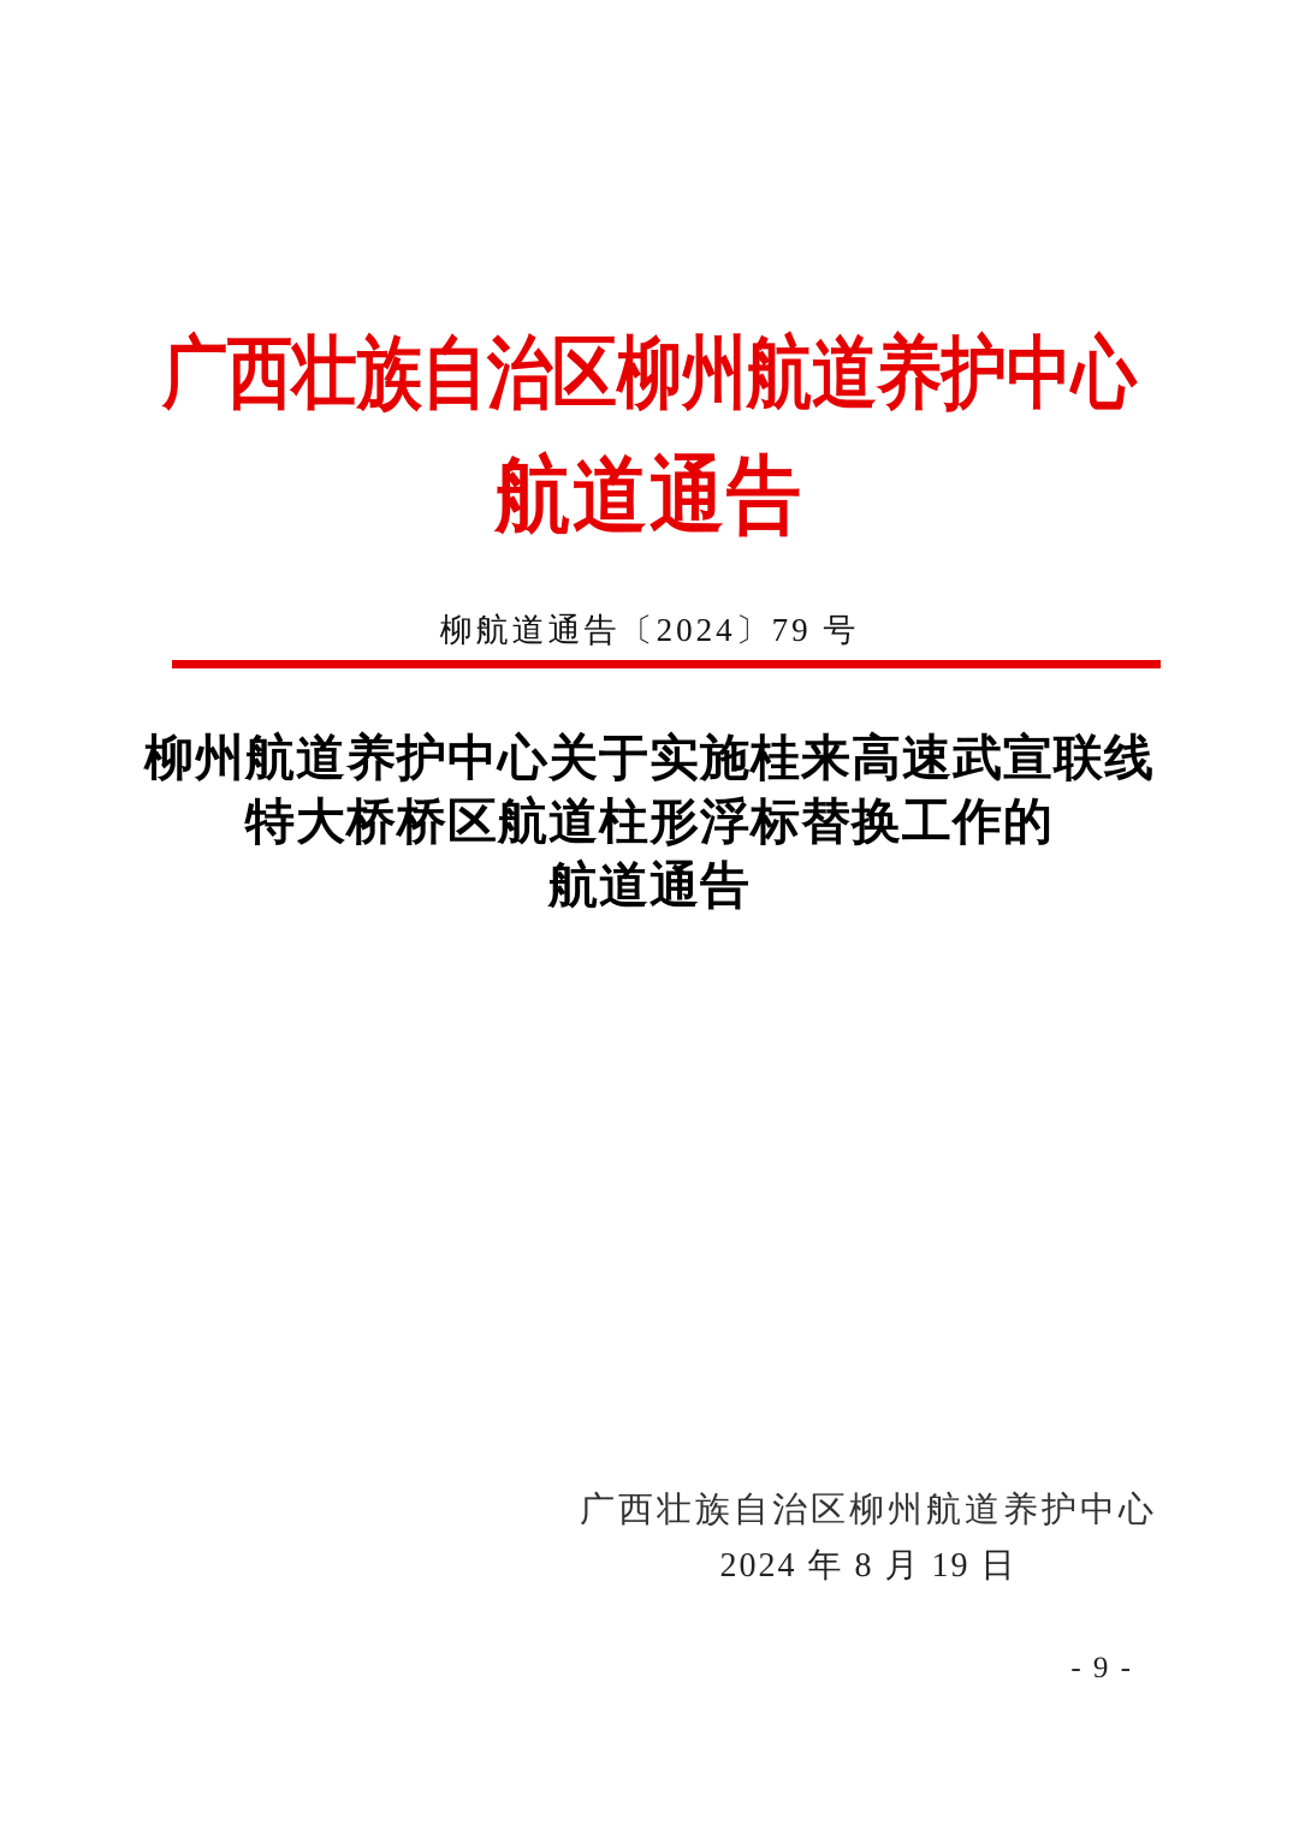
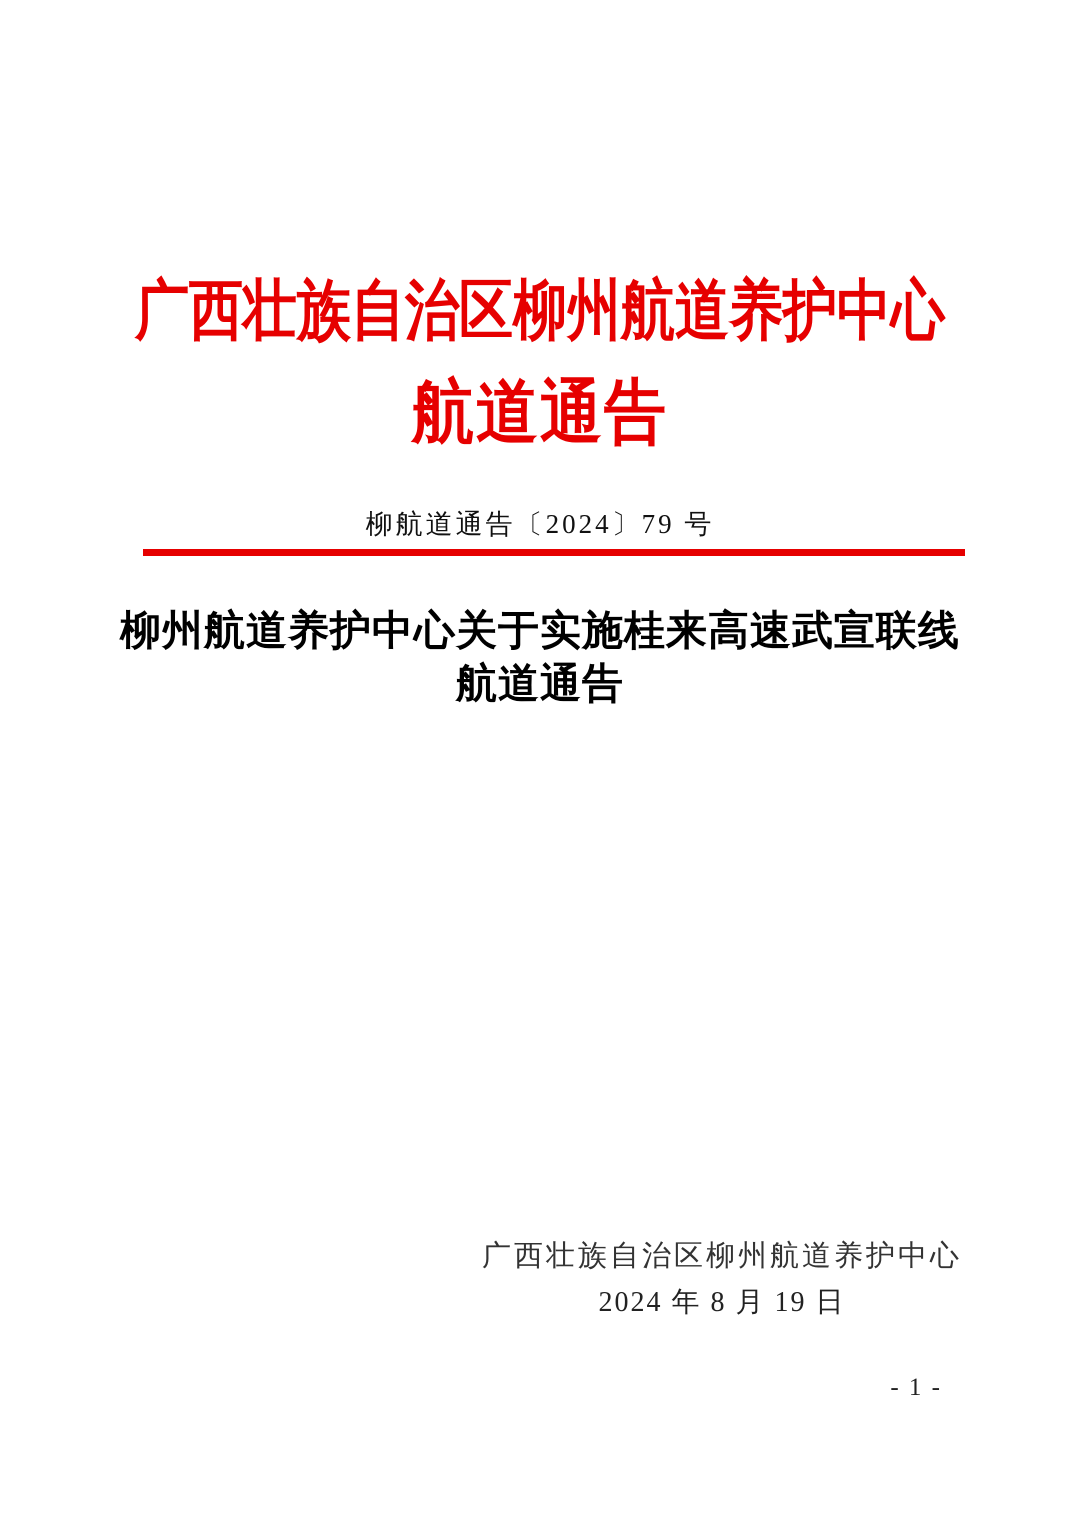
  广西壮族自治区柳州航道养护中心
  航道通告
  柳航道通告〔2024〕79 号
  柳州航道养护中心关于实施桂来高速武宣联线
- 特大桥桥区航道柱形浮标替换工作的
  航道通告
  广西壮族自治区柳州航道养护中心
  2024 年 8 月 19 日
- - 9 -
+ - 1 -
